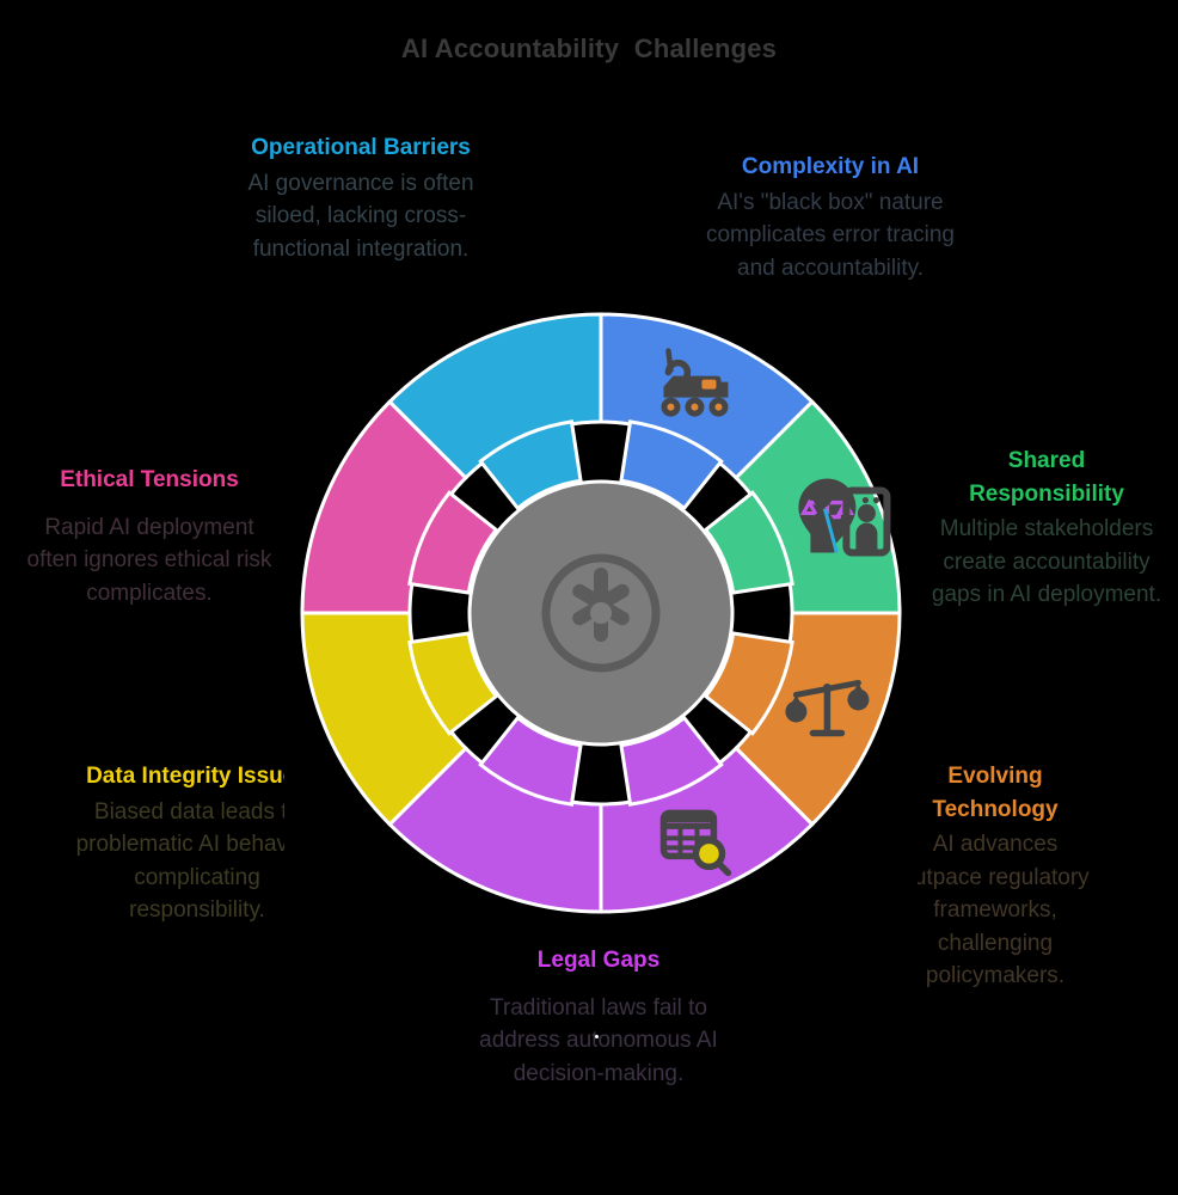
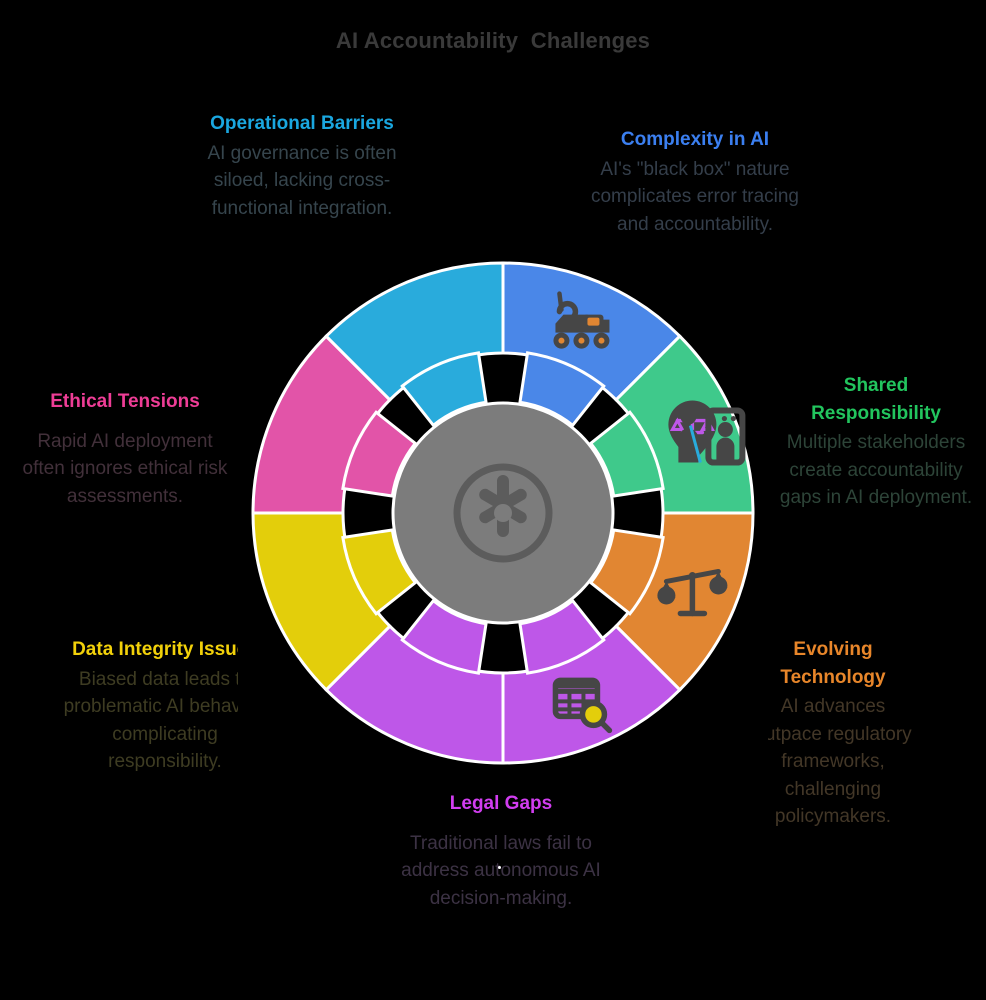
  AI Accountability Challenges
  Operational Barriers
  AI governance is often siloed, lacking cross-functional integration.
  Complexity in AI
  AI's "black box" nature complicates error tracing and accountability.
  Shared Responsibility
  Multiple stakeholders create accountability gaps in AI deployment.
  Evolving Technology
  AI advances utpace regulatory frameworks, challenging policymakers.
  Legal Gaps
  Traditional laws fail to address autonomous AI decision-making.
  Data Integrity Issu
  Biased data leads t problematic AI behav complicating responsibility.
  Ethical Tensions
- Rapid AI deployment often ignores ethical risk complicates.
+ Rapid AI deployment often ignores ethical risk assessments.
